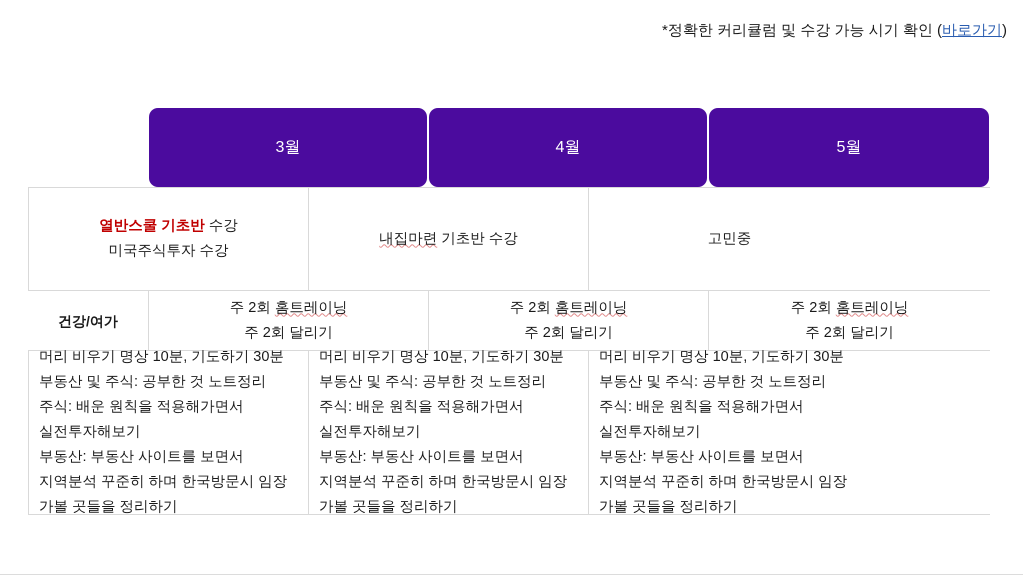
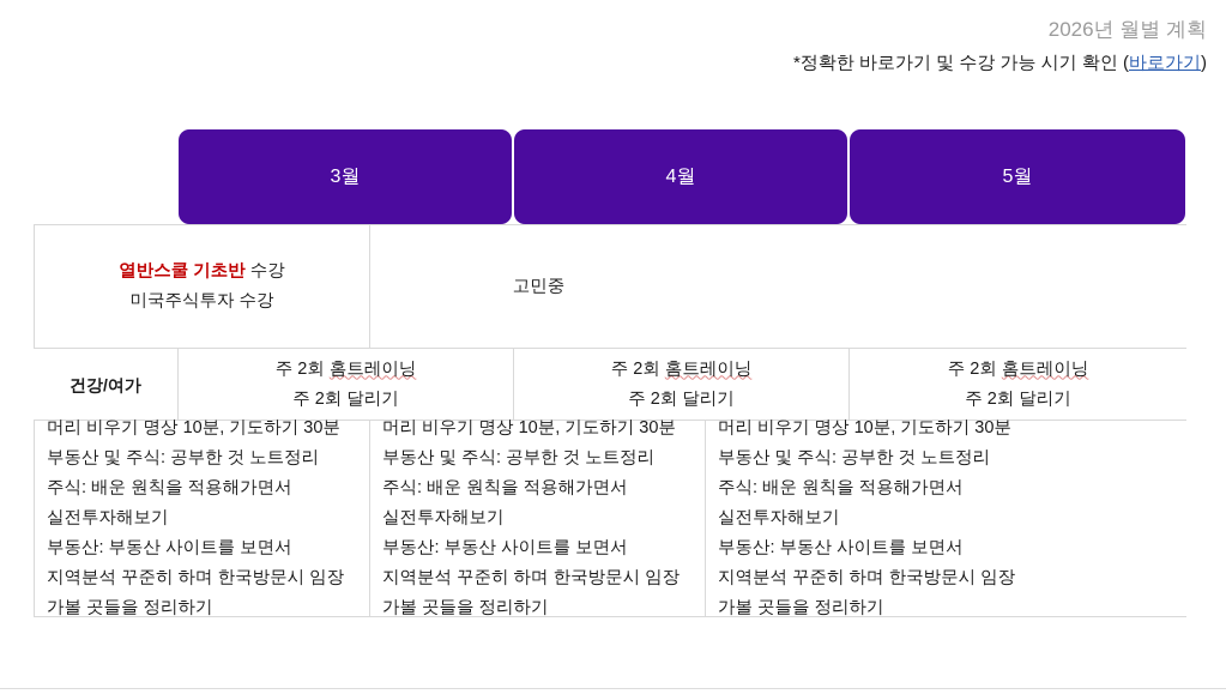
+ 2026년 월별 계획
- *정확한 커리큘럼 및 수강 가능 시기 확인 (바로가기)
+ *정확한 바로가기 및 수강 가능 시기 확인 (바로가기)
  3월
  4월
  5월
  열반스쿨 기초반 수강
  미국주식투자 수강
- 내집마련 기초반 수강
  고민중
  건강/여가
  주 2회 홈트레이닝
  주 2회 달리기
  주 2회 홈트레이닝
  주 2회 달리기
  주 2회 홈트레이닝
  주 2회 달리기
  머리 비우기 명상 10분, 기도하기 30분
  부동산 및 주식: 공부한 것 노트정리
  주식: 배운 원칙을 적용해가면서
  실전투자해보기
  부동산: 부동산 사이트를 보면서
  지역분석 꾸준히 하며 한국방문시 임장
  가볼 곳들을 정리하기
  머리 비우기 명상 10분, 기도하기 30분
  부동산 및 주식: 공부한 것 노트정리
  주식: 배운 원칙을 적용해가면서
  실전투자해보기
  부동산: 부동산 사이트를 보면서
  지역분석 꾸준히 하며 한국방문시 임장
  가볼 곳들을 정리하기
  머리 비우기 명상 10분, 기도하기 30분
  부동산 및 주식: 공부한 것 노트정리
  주식: 배운 원칙을 적용해가면서
  실전투자해보기
  부동산: 부동산 사이트를 보면서
  지역분석 꾸준히 하며 한국방문시 임장
  가볼 곳들을 정리하기
